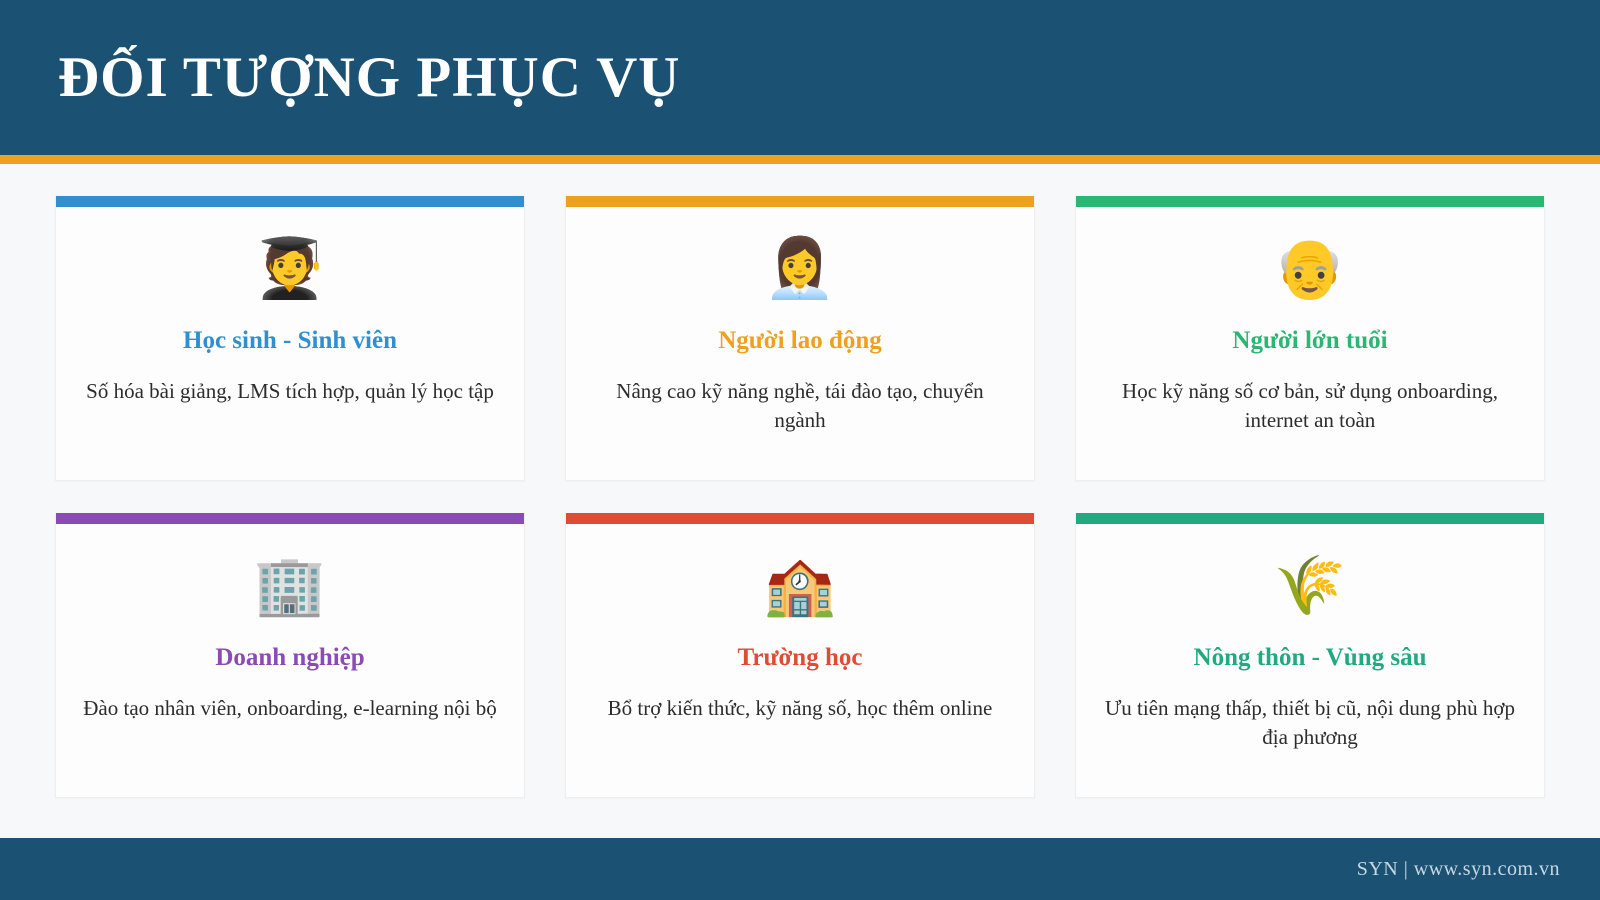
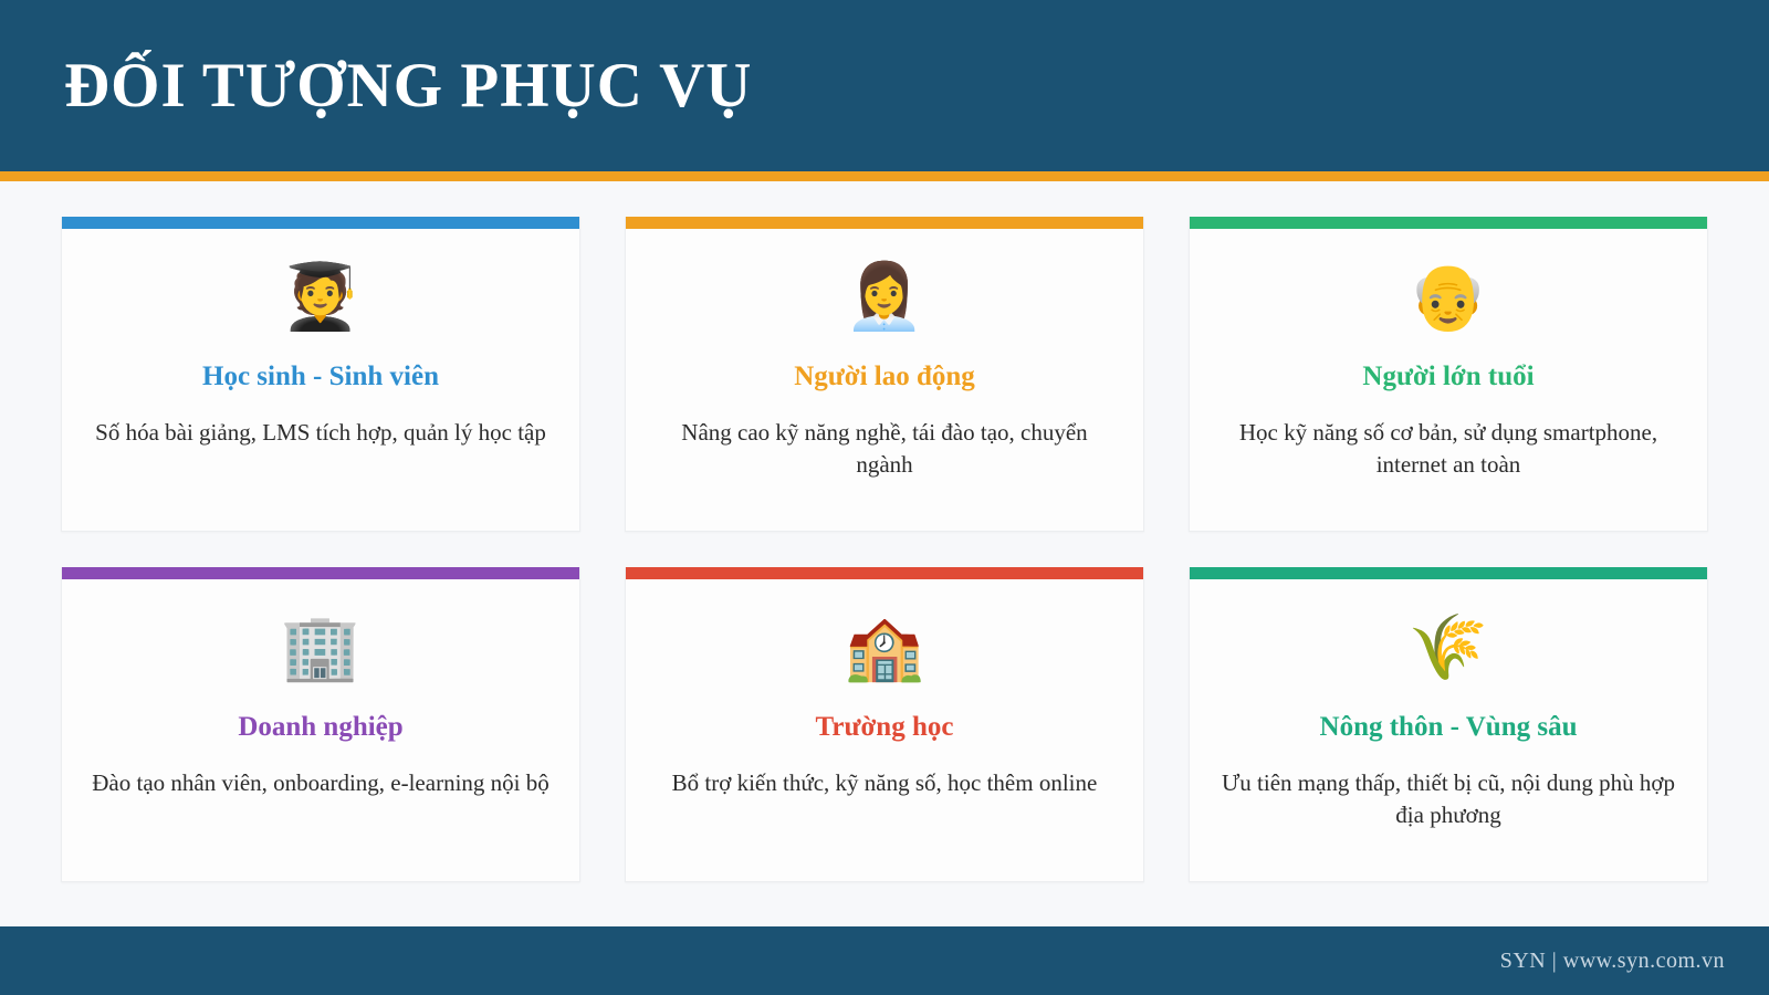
  ĐỐI TƯỢNG PHỤC VỤ
  🧑‍🎓
  Học sinh - Sinh viên
  Số hóa bài giảng, LMS tích hợp, quản lý học tập
  👩‍💼
  Người lao động
  Nâng cao kỹ năng nghề, tái đào tạo, chuyển ngành
  👴
  Người lớn tuổi
- Học kỹ năng số cơ bản, sử dụng onboarding, internet an toàn
+ Học kỹ năng số cơ bản, sử dụng smartphone, internet an toàn
  🏢
  Doanh nghiệp
  Đào tạo nhân viên, onboarding, e-learning nội bộ
  🏫
  Trường học
  Bổ trợ kiến thức, kỹ năng số, học thêm online
  🌾
  Nông thôn - Vùng sâu
  Ưu tiên mạng thấp, thiết bị cũ, nội dung phù hợp địa phương
  SYN | www.syn.com.vn
